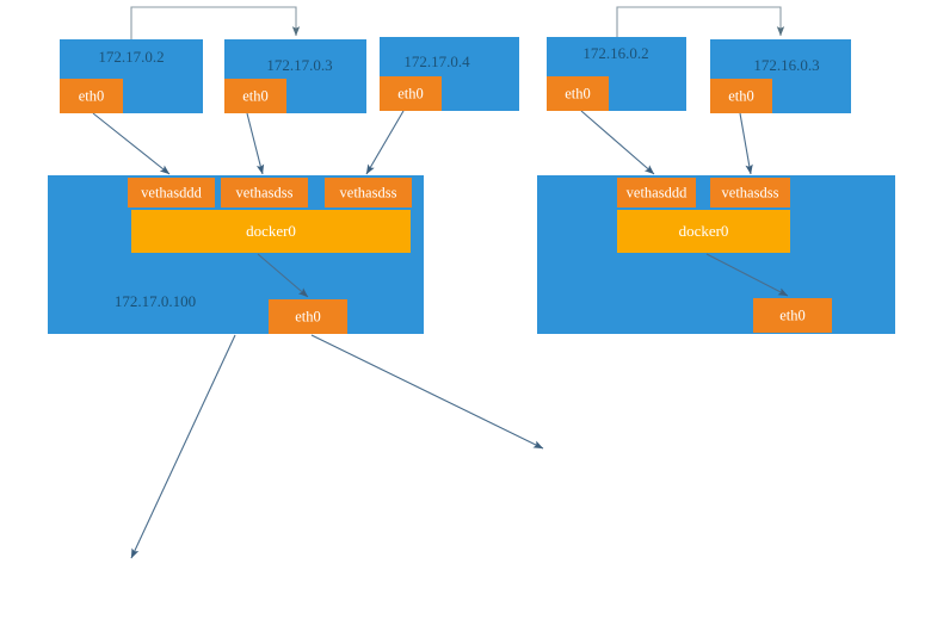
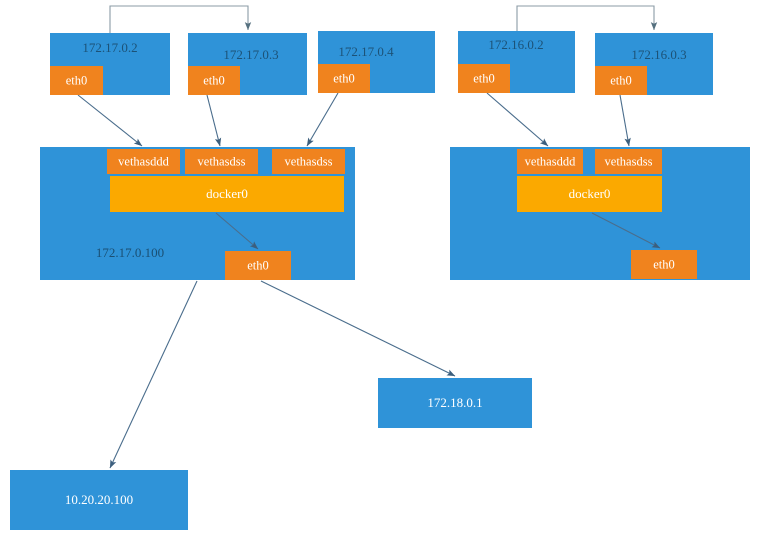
  172.17.0.100
  vethasddd
  vethasdss
  vethasdss
  docker0
  eth0
  vethasddd
  vethasdss
  docker0
  eth0
  172.17.0.2
  eth0
  172.17.0.3
  eth0
  172.17.0.4
  eth0
  172.16.0.2
  eth0
  172.16.0.3
  eth0
+ 172.18.0.1
+ 10.20.20.100
